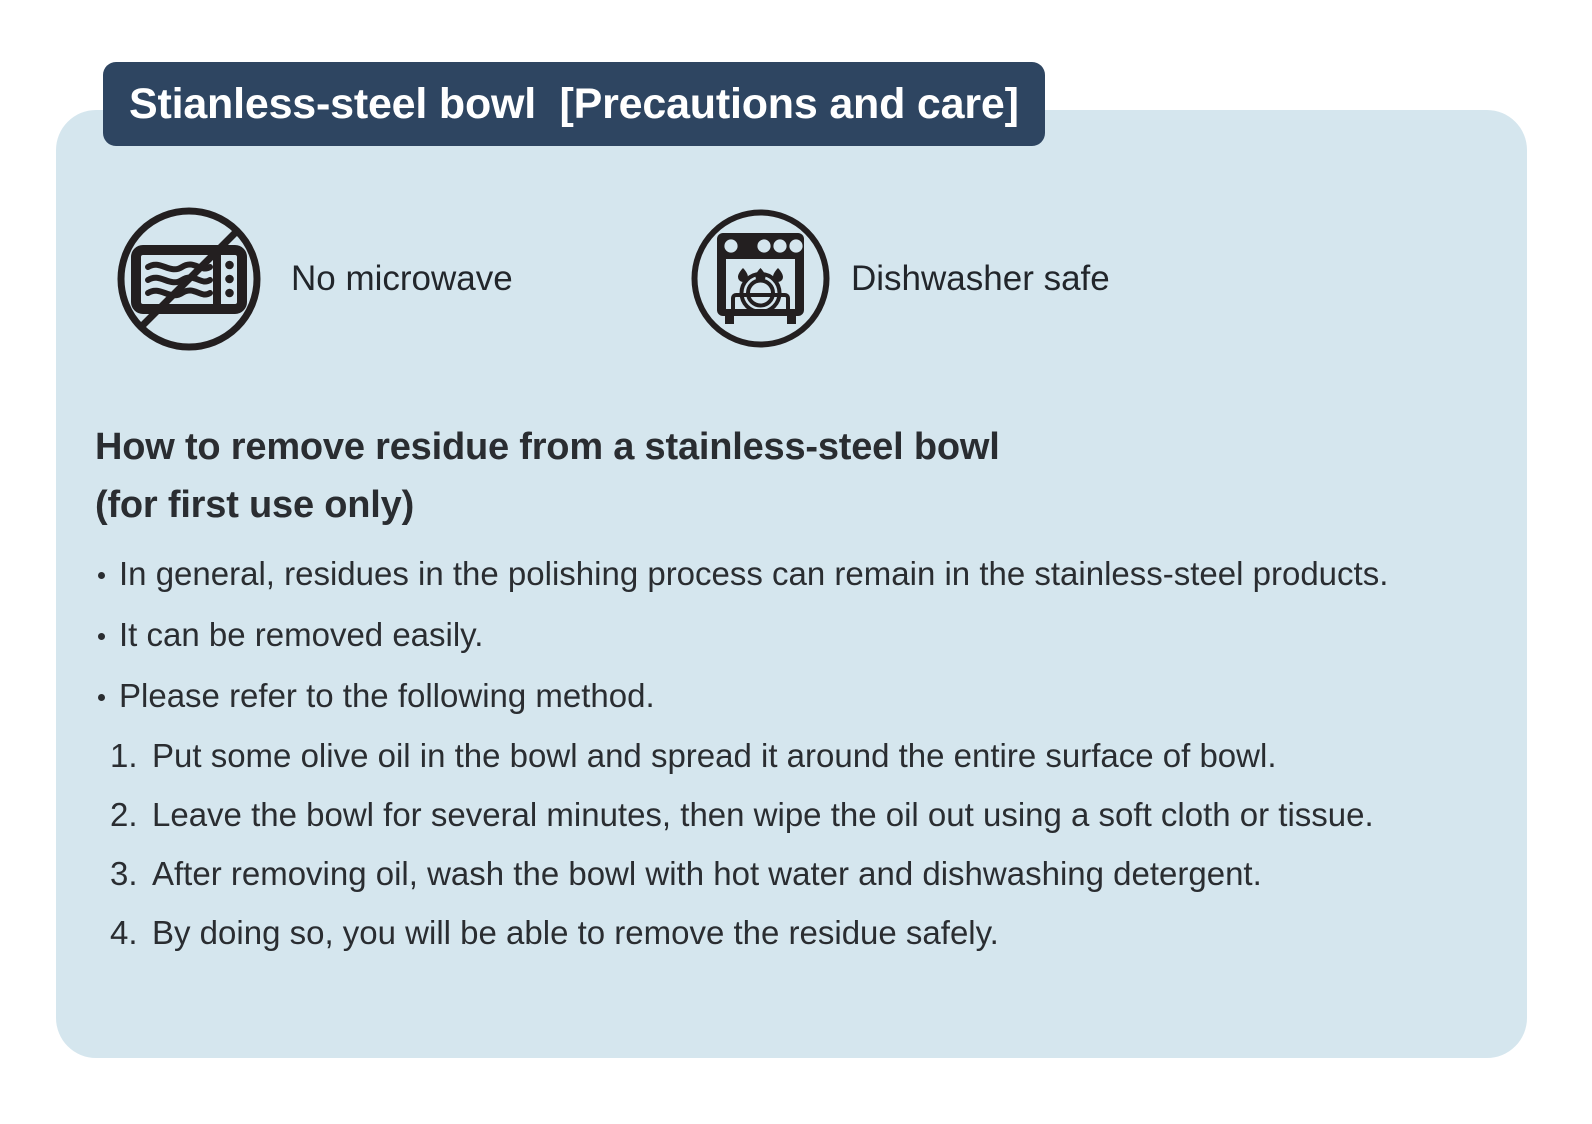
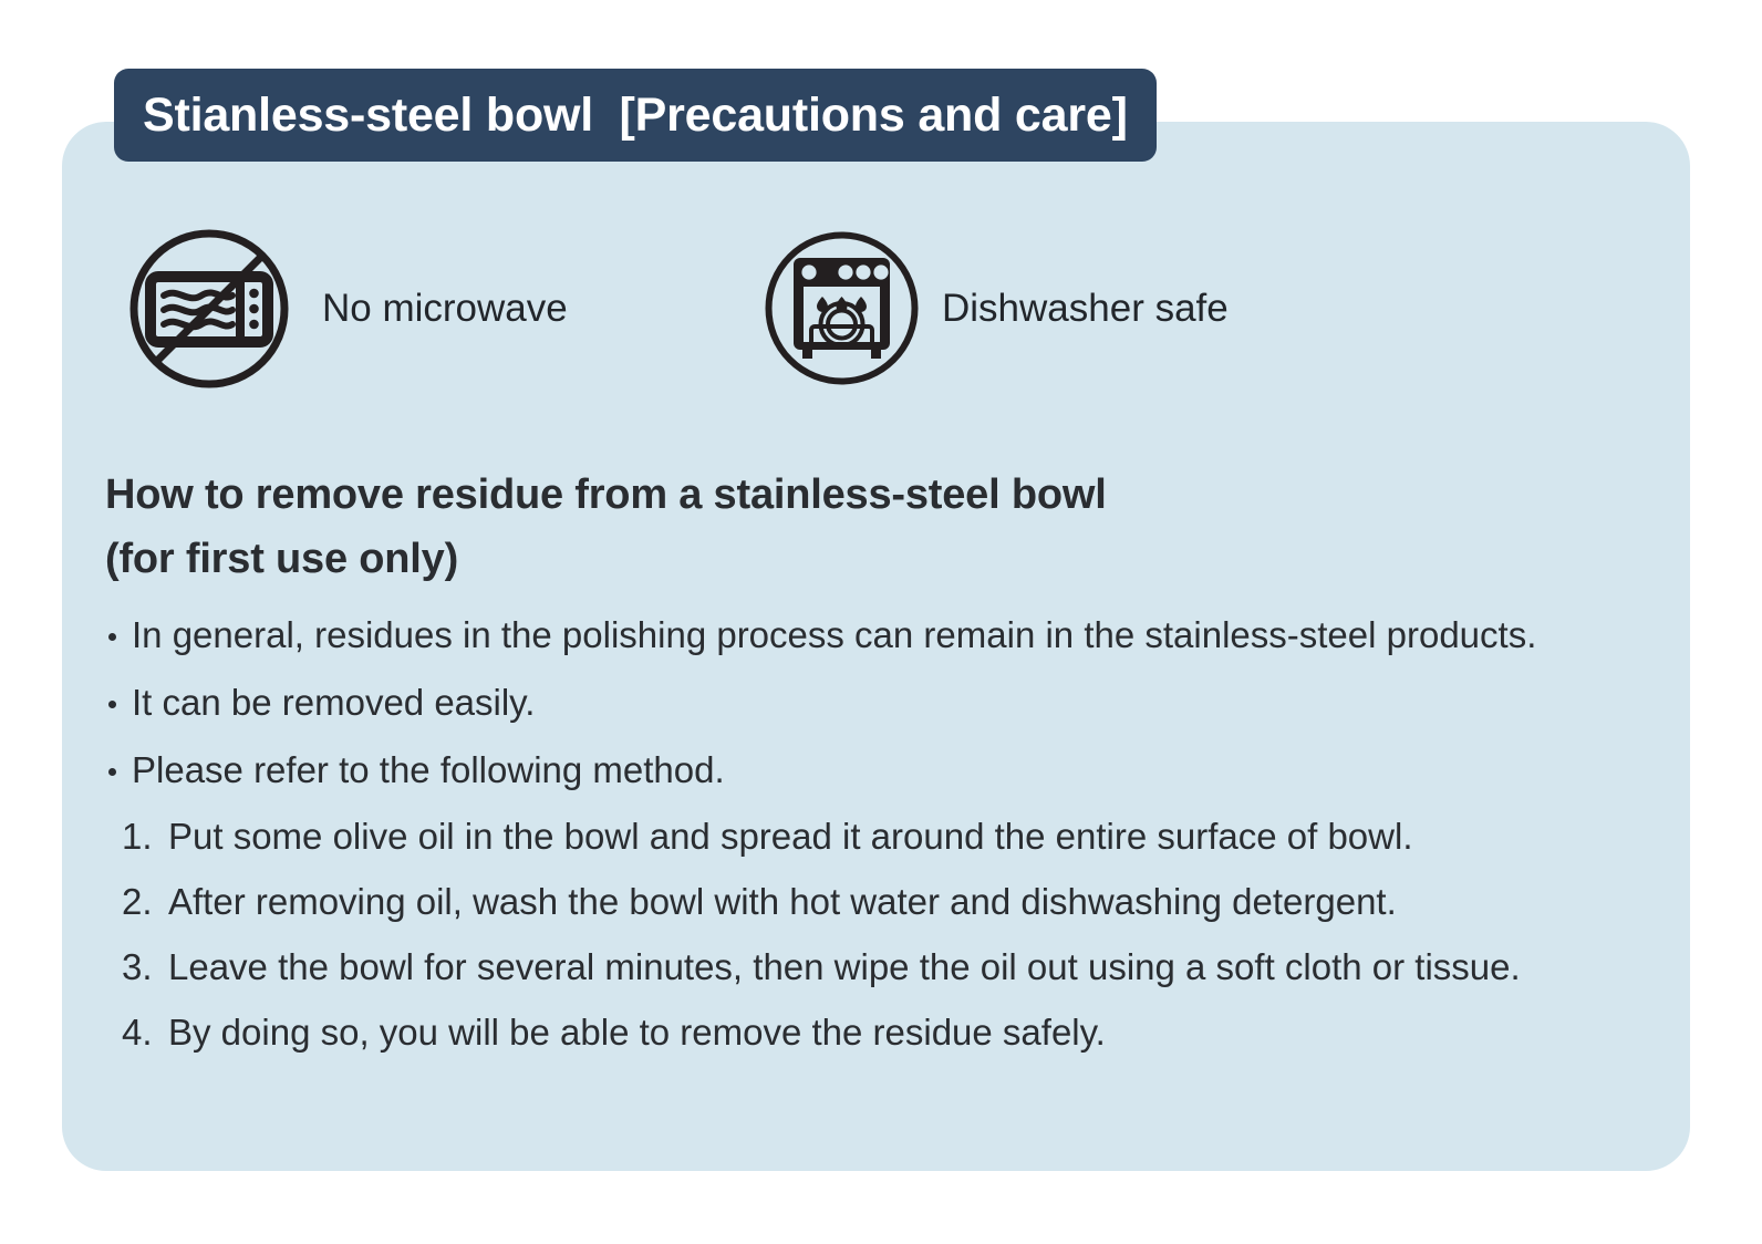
  No microwave
  Dishwasher safe
  How to remove residue from a stainless-steel bowl
  (for first use only)
  In general, residues in the polishing process can remain in the stainless-steel products.
  It can be removed easily.
  Please refer to the following method.
  1.
  Put some olive oil in the bowl and spread it around the entire surface of bowl.
  2.
- Leave the bowl for several minutes, then wipe the oil out using a soft cloth or tissue.
+ After removing oil, wash the bowl with hot water and dishwashing detergent.
  3.
- After removing oil, wash the bowl with hot water and dishwashing detergent.
+ Leave the bowl for several minutes, then wipe the oil out using a soft cloth or tissue.
  4.
  By doing so, you will be able to remove the residue safely.
  Stianless-steel bowl [Precautions and care]
